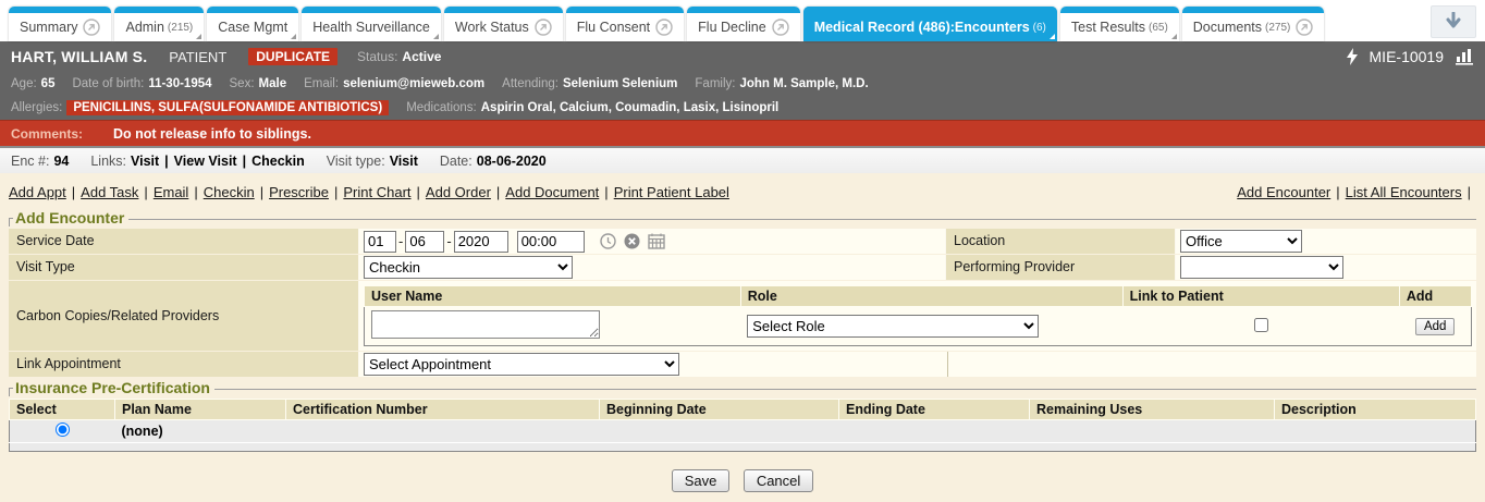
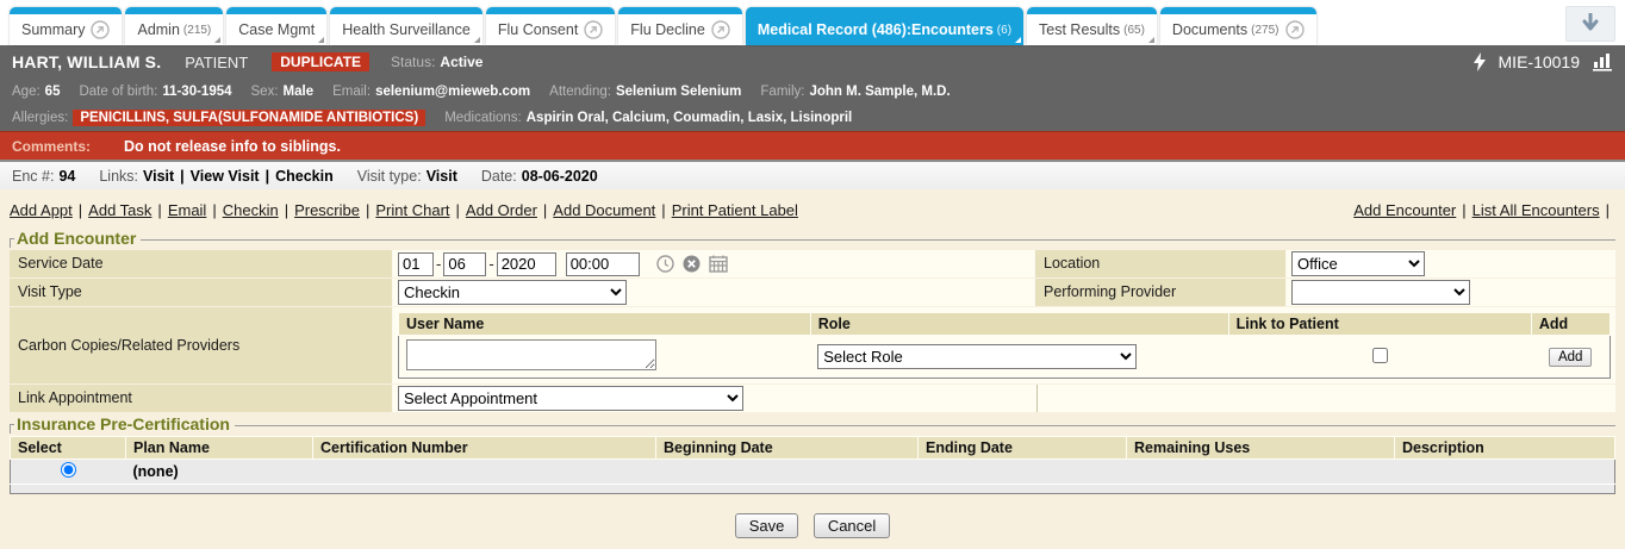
  Summary
  Admin
  (215)
  Case Mgmt
  Health Surveillance
- Work Status
  Flu Consent
  Flu Decline
  Medical Record (486):Encounters
  (6)
  Test Results
  (65)
  Documents
  (275)
  HART, WILLIAM S.
  PATIENT
  DUPLICATE
  Status:
  Active
  MIE-10019
  Age:
  65
  Date of birth:
  11-30-1954
  Sex:
  Male
  Email:
  selenium@mieweb.com
  Attending:
  Selenium Selenium
  Family:
  John M. Sample, M.D.
  Allergies:
  PENICILLINS, SULFA(SULFONAMIDE ANTIBIOTICS)
  Medications:
  Aspirin Oral, Calcium, Coumadin, Lasix, Lisinopril
  Comments:
  Do not release info to siblings.
  Enc #:
  94
  Links:
  Visit
  |
  View Visit
  |
  Checkin
  Visit type:
  Visit
  Date:
  08-06-2020
  Add Appt
  |
  Add Task
  |
  Email
  |
  Checkin
  |
  Prescribe
  |
  Print Chart
  |
  Add Order
  |
  Add Document
  |
  Print Patient Label
  Add Encounter
  |
  List All Encounters
  |
  Add Encounter
  Service Date
  01
  -
  06
  -
  2020
  00:00
  Location
  Office
  Visit Type
  Checkin
  Performing Provider
  Carbon Copies/Related Providers
  User Name	Role	Link to Patient	Add
  	Select Role		Add
  Link Appointment
  Select Appointment
  Insurance Pre-Certification
  Select	Plan Name	Certification Number	Beginning Date	Ending Date	Remaining Uses	Description
  	(none)
  Save Cancel
